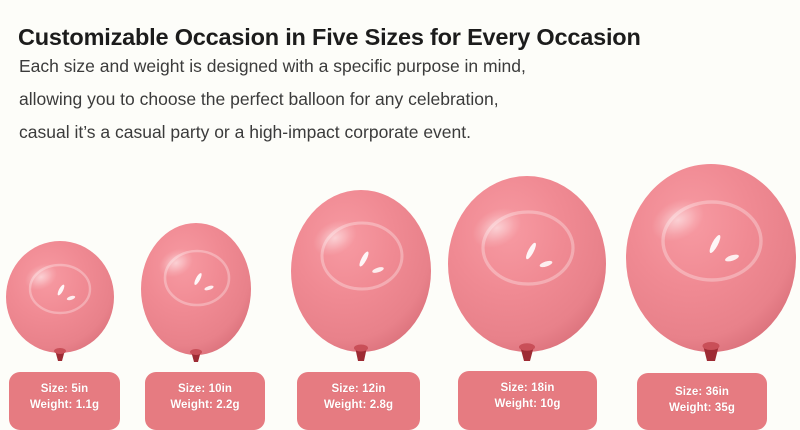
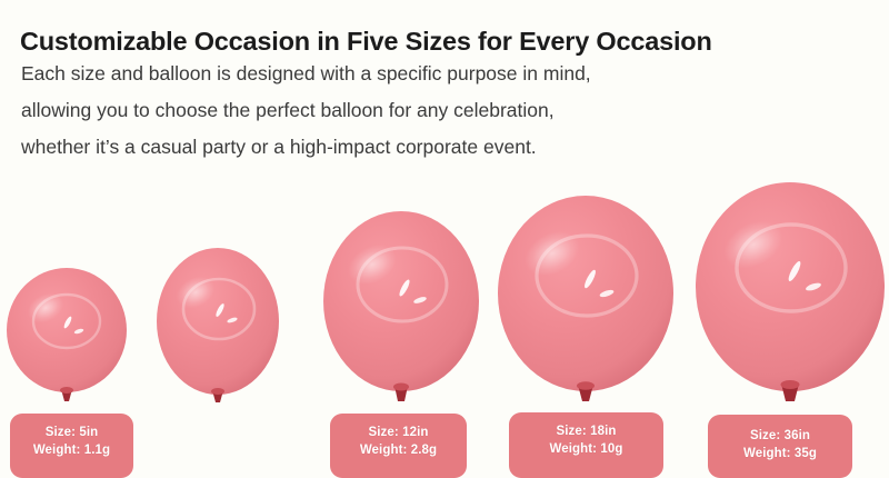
  Customizable Occasion in Five Sizes for Every Occasion
- Each size and weight is designed with a specific purpose in mind,
+ Each size and balloon is designed with a specific purpose in mind,
  allowing you to choose the perfect balloon for any celebration,
- casual it’s a casual party or a high-impact corporate event.
+ whether it’s a casual party or a high-impact corporate event.
  Size: 5in
  Weight: 1.1g
- Size: 10in
- Weight: 2.2g
  Size: 12in
  Weight: 2.8g
  Size: 18in
  Weight: 10g
  Size: 36in
  Weight: 35g
